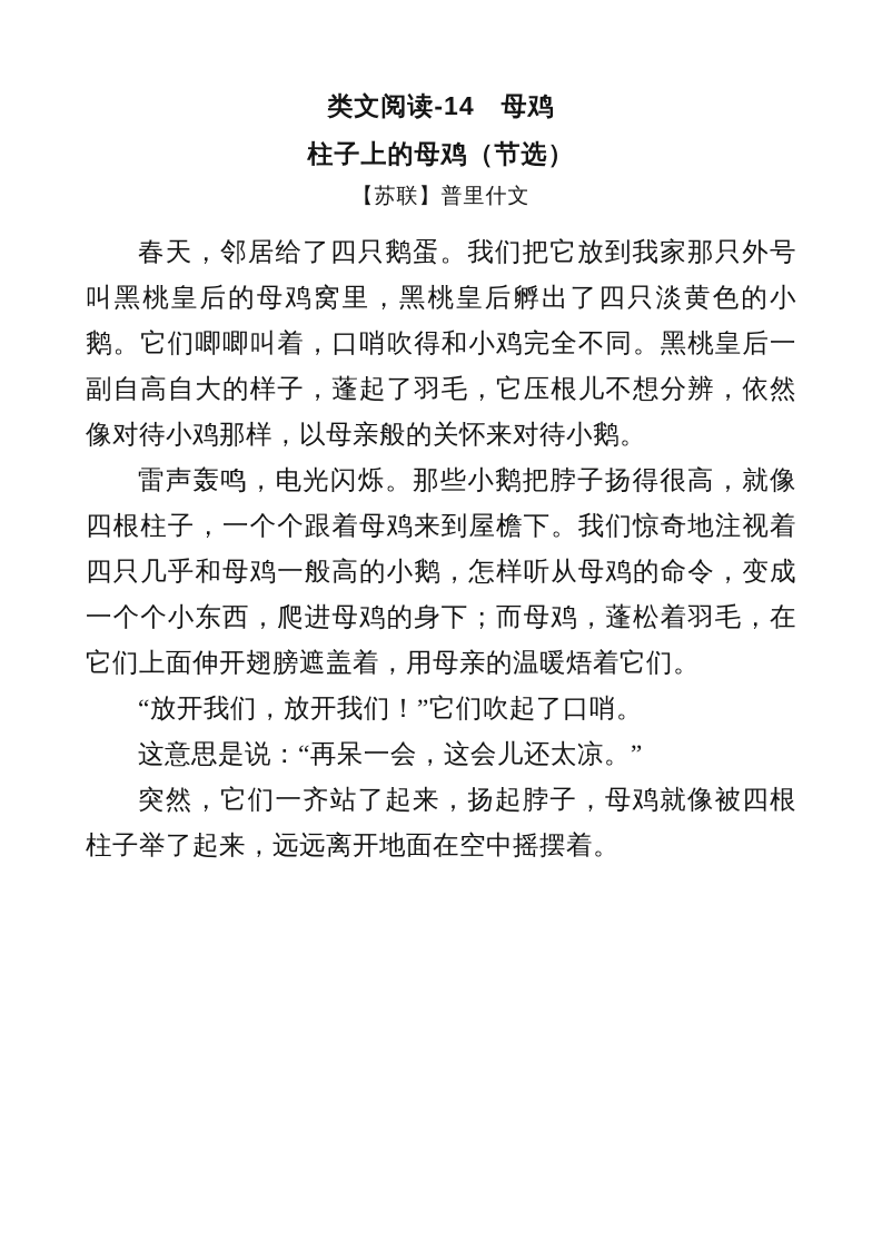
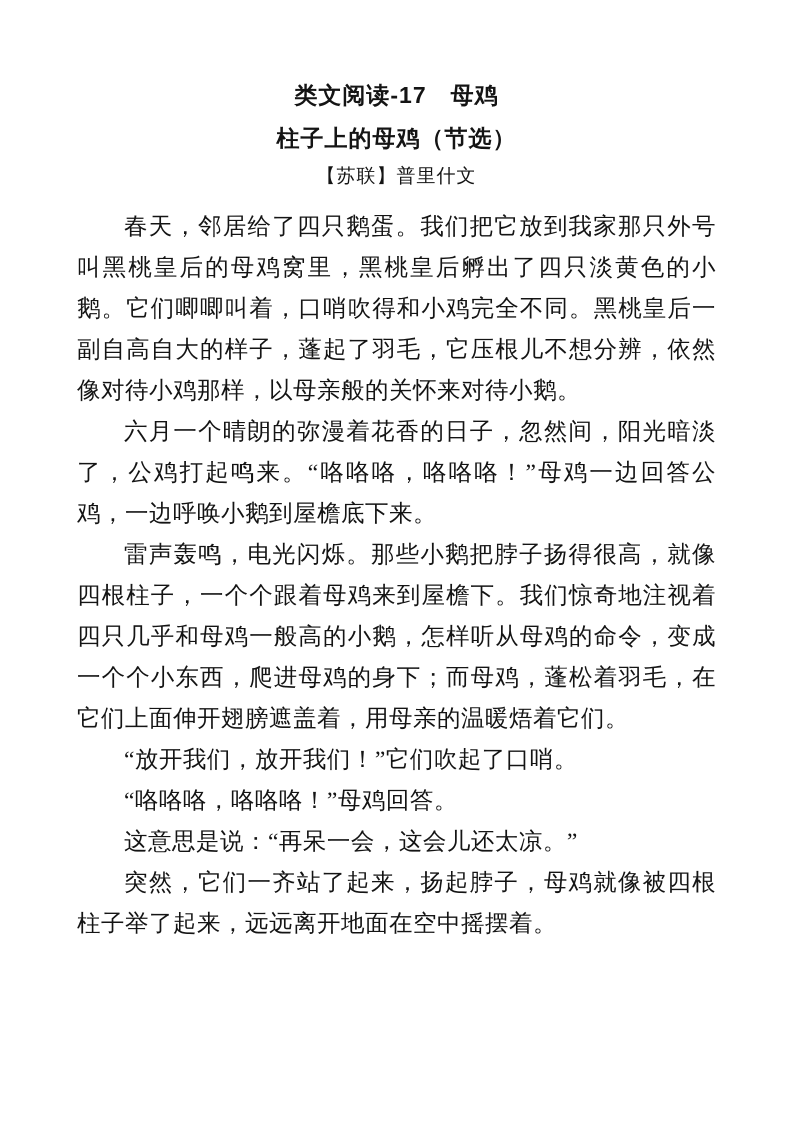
- 类文阅读-14 母鸡
+ 类文阅读-17 母鸡
  柱子上的母鸡（节选）
  【苏联】普里什文
  春天，邻居给了四只鹅蛋。我们把它放到我家那只外号叫黑桃皇后的母鸡窝里，黑桃皇后孵出了四只淡黄色的小鹅。它们唧唧叫着，口哨吹得和小鸡完全不同。黑桃皇后一副自高自大的样子，蓬起了羽毛，它压根儿不想分辨，依然像对待小鸡那样，以母亲般的关怀来对待小鹅。
+ 六月一个晴朗的弥漫着花香的日子，忽然间，阳光暗淡了，公鸡打起鸣来。“咯咯咯，咯咯咯！”母鸡一边回答公鸡，一边呼唤小鹅到屋檐底下来。
  雷声轰鸣，电光闪烁。那些小鹅把脖子扬得很高，就像四根柱子，一个个跟着母鸡来到屋檐下。我们惊奇地注视着四只几乎和母鸡一般高的小鹅，怎样听从母鸡的命令，变成一个个小东西，爬进母鸡的身下；而母鸡，蓬松着羽毛，在它们上面伸开翅膀遮盖着，用母亲的温暖焐着它们。
  “放开我们，放开我们！”它们吹起了口哨。
+ “咯咯咯，咯咯咯！”母鸡回答。
  这意思是说：“再呆一会，这会儿还太凉。”
  突然，它们一齐站了起来，扬起脖子，母鸡就像被四根柱子举了起来，远远离开地面在空中摇摆着。
